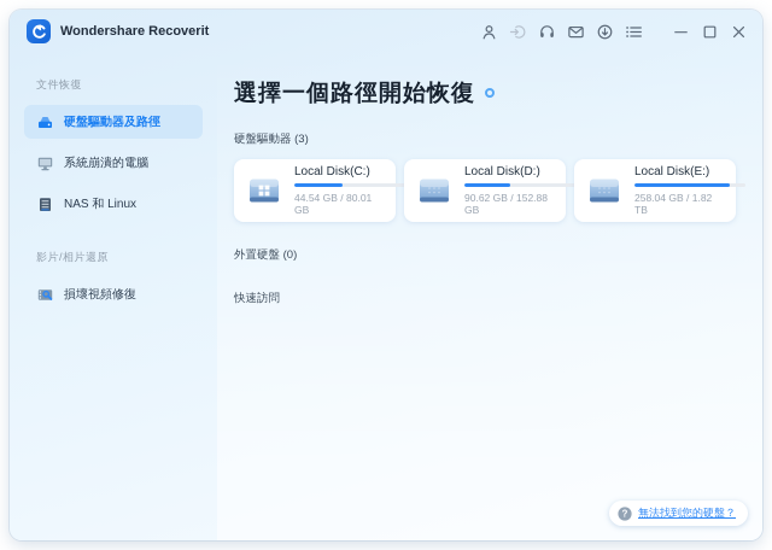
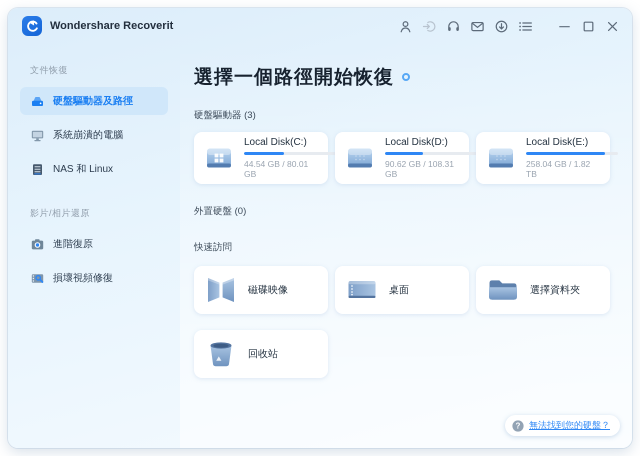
  Wondershare Recoverit
  文件恢復
  硬盤驅動器及路徑
  系統崩潰的電腦
  NAS 和 Linux
  影片/相片還原
+ 進階復原
  損壞視頻修復
  選擇一個路徑開始恢復
  硬盤驅動器 (3)
  Local Disk(C:)
  44.54 GB / 80.01 GB
  Local Disk(D:)
- 90.62 GB / 152.88 GB
+ 90.62 GB / 108.31 GB
  Local Disk(E:)
  258.04 GB / 1.82 TB
  外置硬盤 (0)
  快速訪問
+ 磁碟映像
+ 桌面
+ 選擇資料夾
+ 回收站
  ?
  無法找到您的硬盤？
